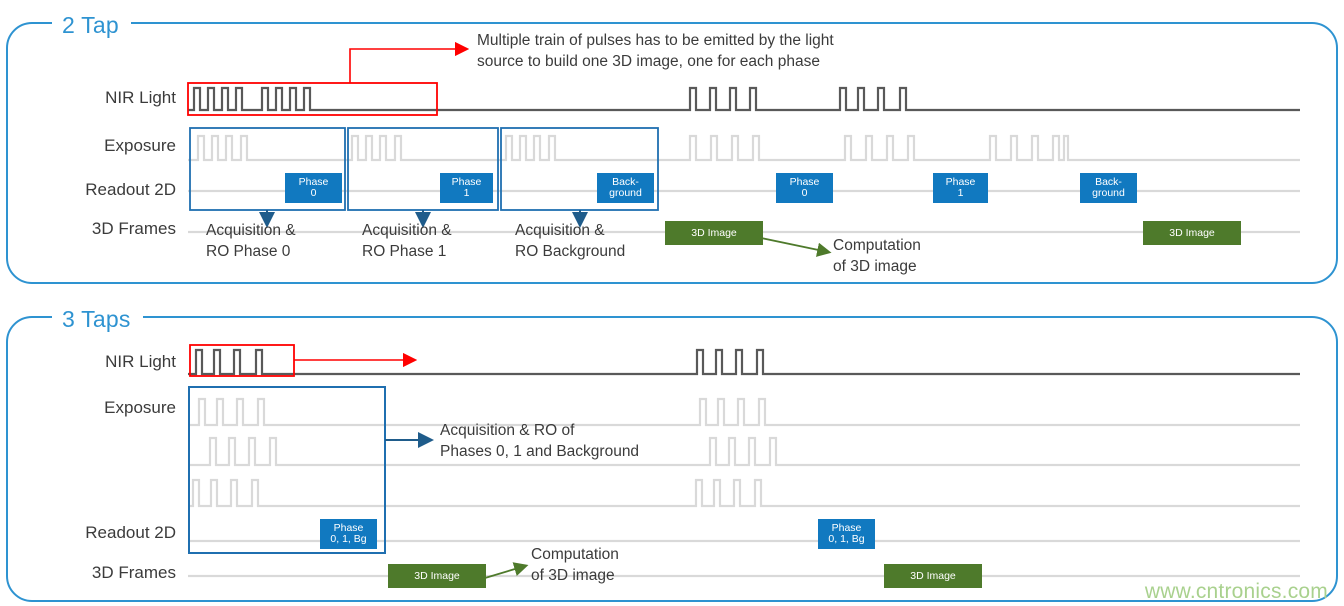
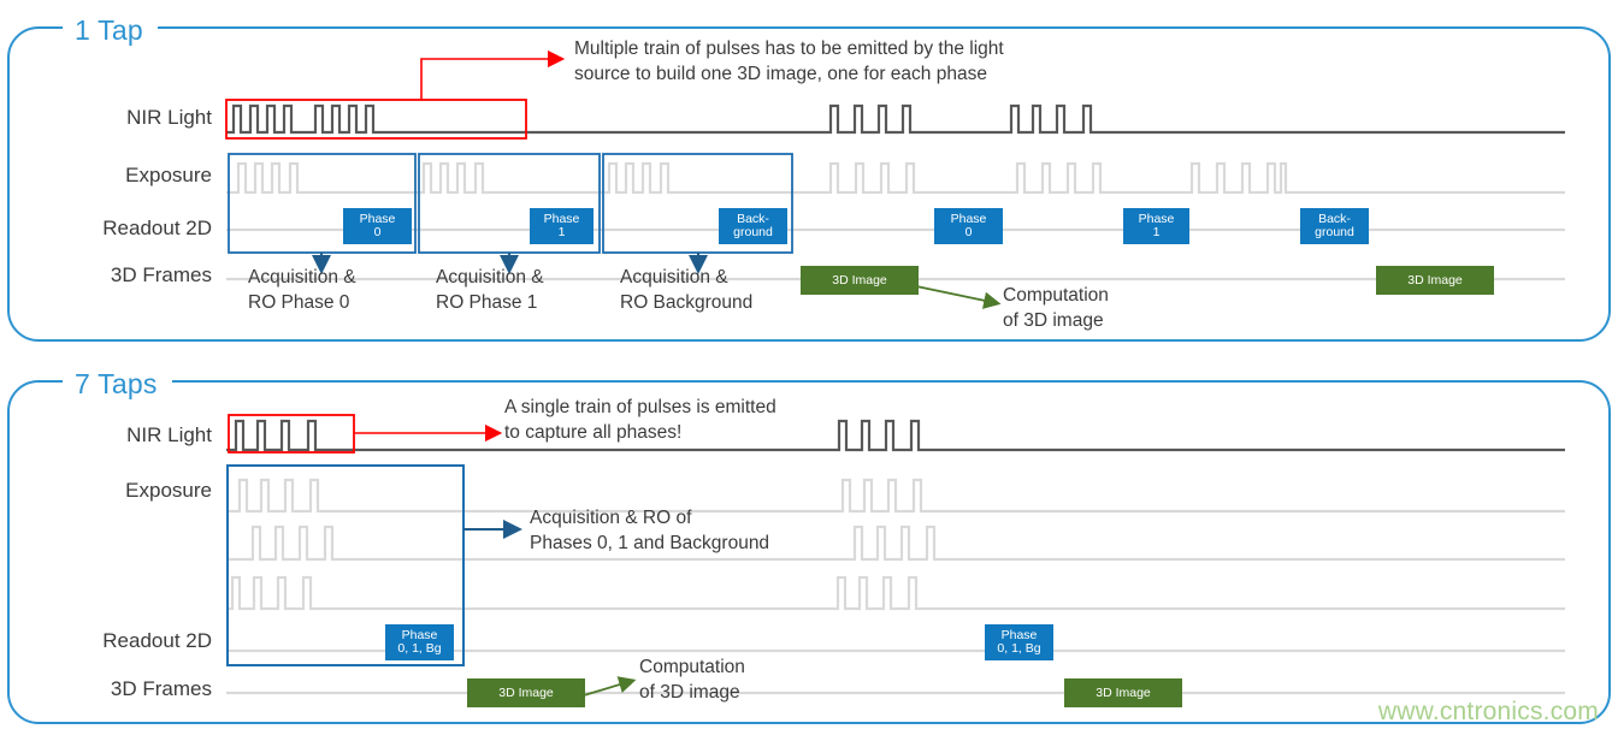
- 2 Tap
+ 1 Tap
- 3 Taps
+ 7 Taps
  NIR Light
  Exposure
  Readout 2D
  3D Frames
  NIR Light
  Exposure
  Readout 2D
  3D Frames
  Phase
  0
  Phase
  1
  Back-
  ground
  Phase
  0
  Phase
  1
  Back-
  ground
  3D Image
  3D Image
  Multiple train of pulses has to be emitted by the light
  source to build one 3D image, one for each phase
  Acquisition &
  RO Phase 0
  Acquisition &
  RO Phase 1
  Acquisition &
  RO Background
  Computation
  of 3D image
  Phase
  0, 1, Bg
  Phase
  0, 1, Bg
  3D Image
  3D Image
+ A single train of pulses is emitted
+ to capture all phases!
  Acquisition & RO of
  Phases 0, 1 and Background
  Computation
  of 3D image
  www.cntronics.com
